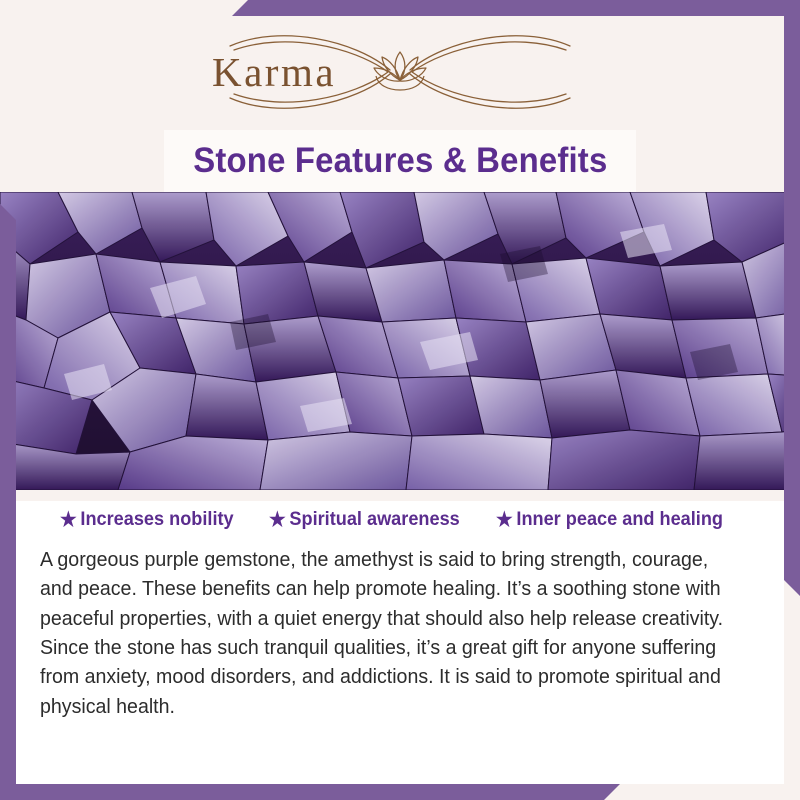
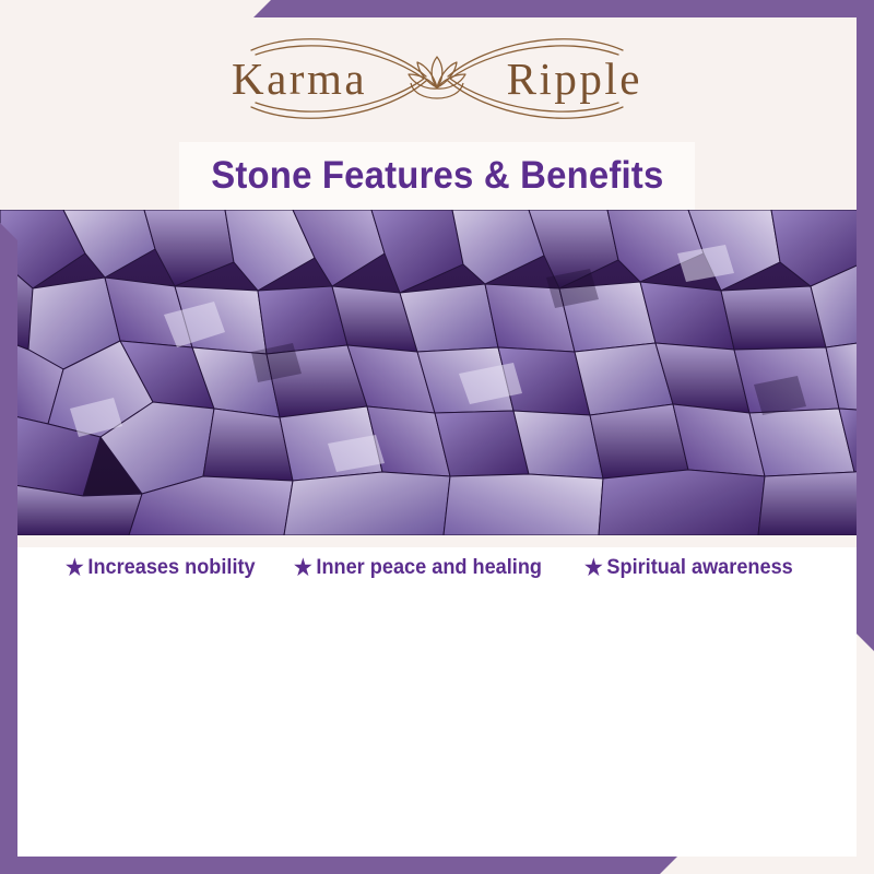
  Karma
+ Ripple
  Stone Features & Benefits
  ★
  Increases nobility
  ★
- Spiritual awareness
+ Inner peace and healing
  ★
- Inner peace and healing
+ Spiritual awareness
- A gorgeous purple gemstone, the amethyst is said to bring strength, courage, and peace. These benefits can help promote healing. It’s a soothing stone with peaceful properties, with a quiet energy that should also help release creativity. Since the stone has such tranquil qualities, it’s a great gift for anyone suffering from anxiety, mood disorders, and addictions. It is said to promote spiritual and physical health.
